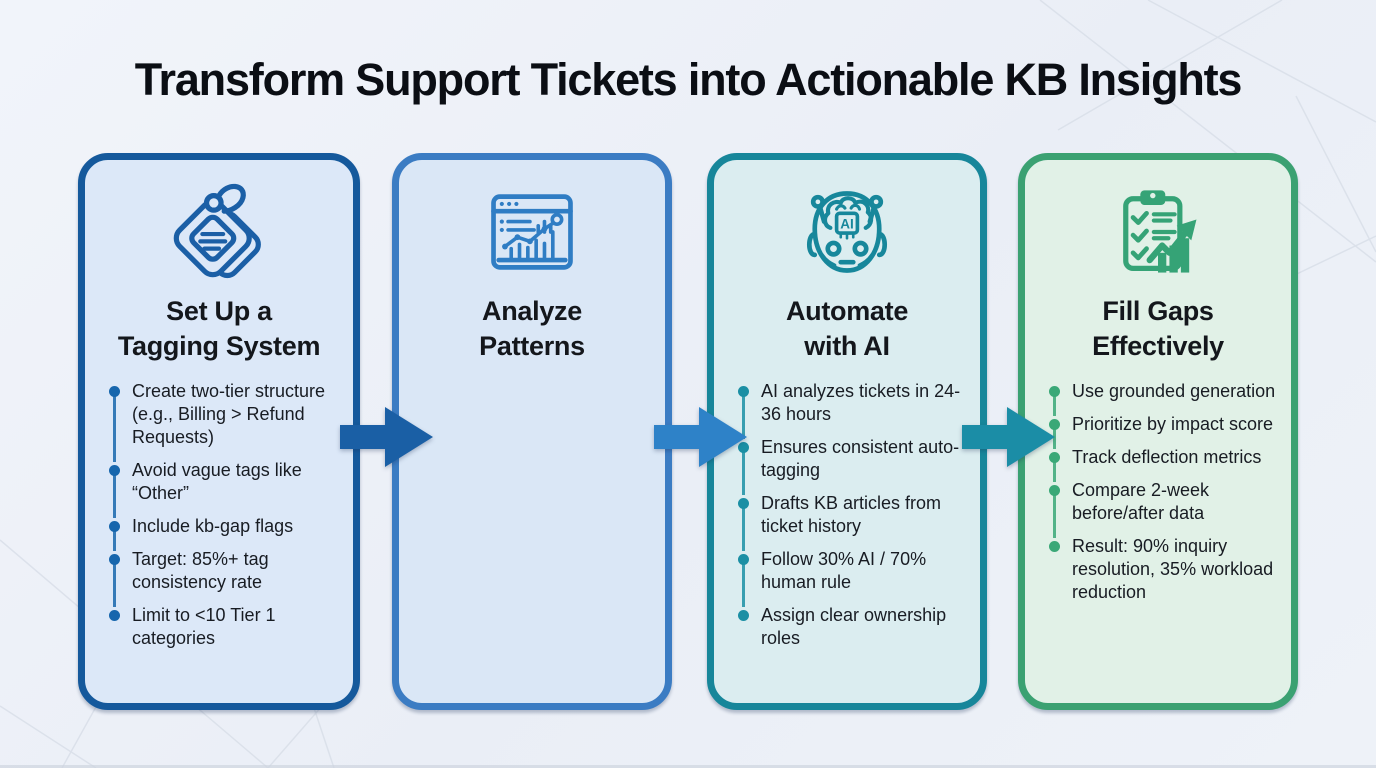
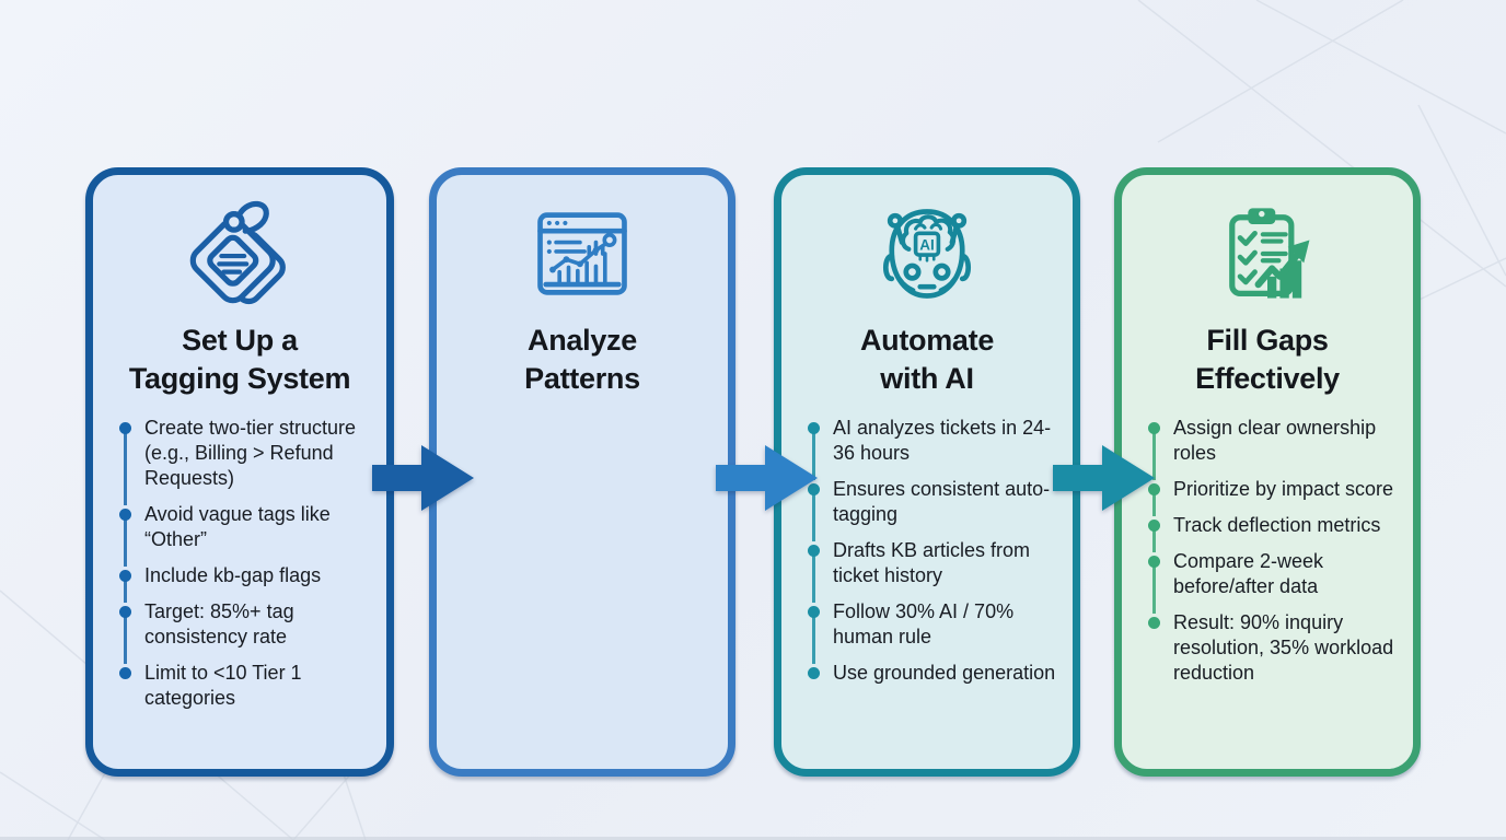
- Transform Support Tickets into Actionable KB Insights
  Set Up a
  Tagging System
  Create two-tier structure (e.g., Billing > Refund Requests)
  Avoid vague tags like “Other”
  Include kb-gap flags
  Target: 85%+ tag consistency rate
  Limit to <10 Tier 1 categories
  Analyze
  Patterns
  AI
  Automate
  with AI
  AI analyzes tickets in 24-36 hours
  Ensures consistent auto-tagging
  Drafts KB articles from ticket history
  Follow 30% AI / 70% human rule
- Assign clear ownership roles
+ Use grounded generation
  Fill Gaps
  Effectively
- Use grounded generation
+ Assign clear ownership roles
  Prioritize by impact score
  Track deflection metrics
  Compare 2-week before/after data
  Result: 90% inquiry resolution, 35% workload reduction
